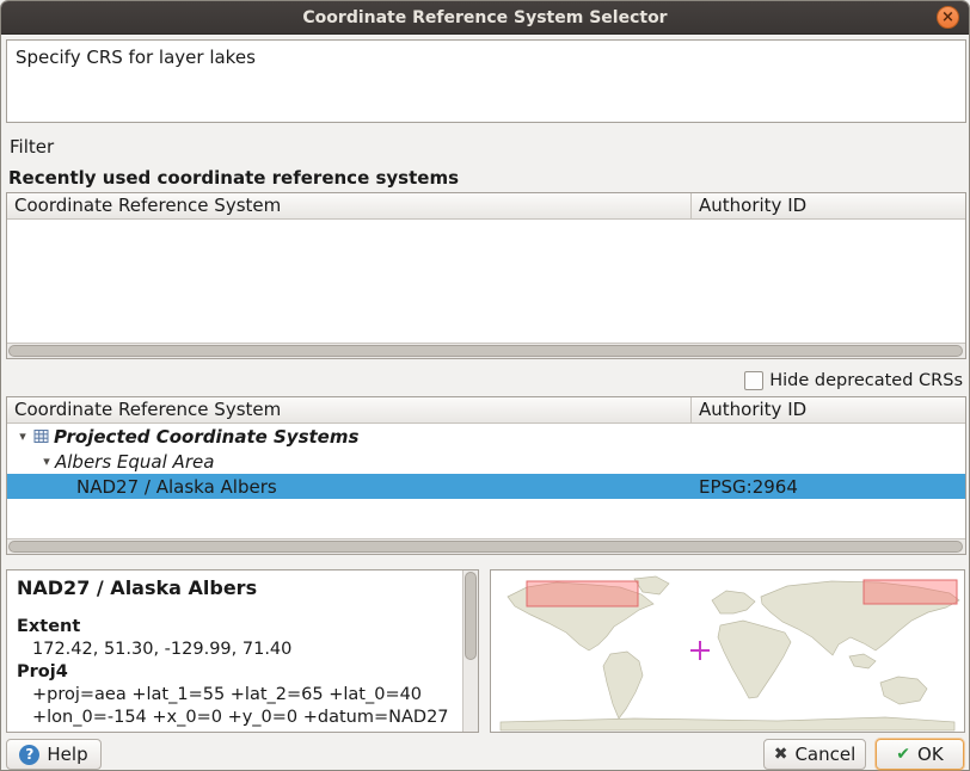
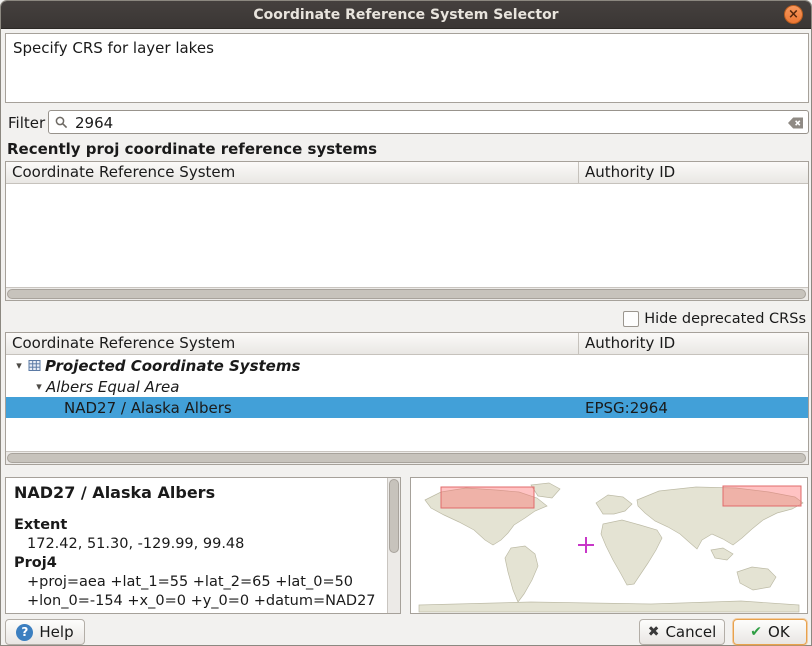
  Coordinate Reference System Selector
  ×
  Specify CRS for layer lakes
  Filter
+ 2964
- Recently used coordinate reference systems
+ Recently proj coordinate reference systems
  Coordinate Reference System
  Authority ID
  Hide deprecated CRSs
  Coordinate Reference System
  Authority ID
  ▾
  Projected Coordinate Systems
  ▾
  Albers Equal Area
  NAD27 / Alaska Albers
  EPSG:2964
  NAD27 / Alaska Albers
  Extent
- 172.42, 51.30, -129.99, 71.40
+ 172.42, 51.30, -129.99, 99.48
  Proj4
- +proj=aea +lat_1=55 +lat_2=65 +lat_0=40
+ +proj=aea +lat_1=55 +lat_2=65 +lat_0=50
  +lon_0=-154 +x_0=0 +y_0=0 +datum=NAD27
  ?
  Help
  ✖
  Cancel
  ✔
  OK
